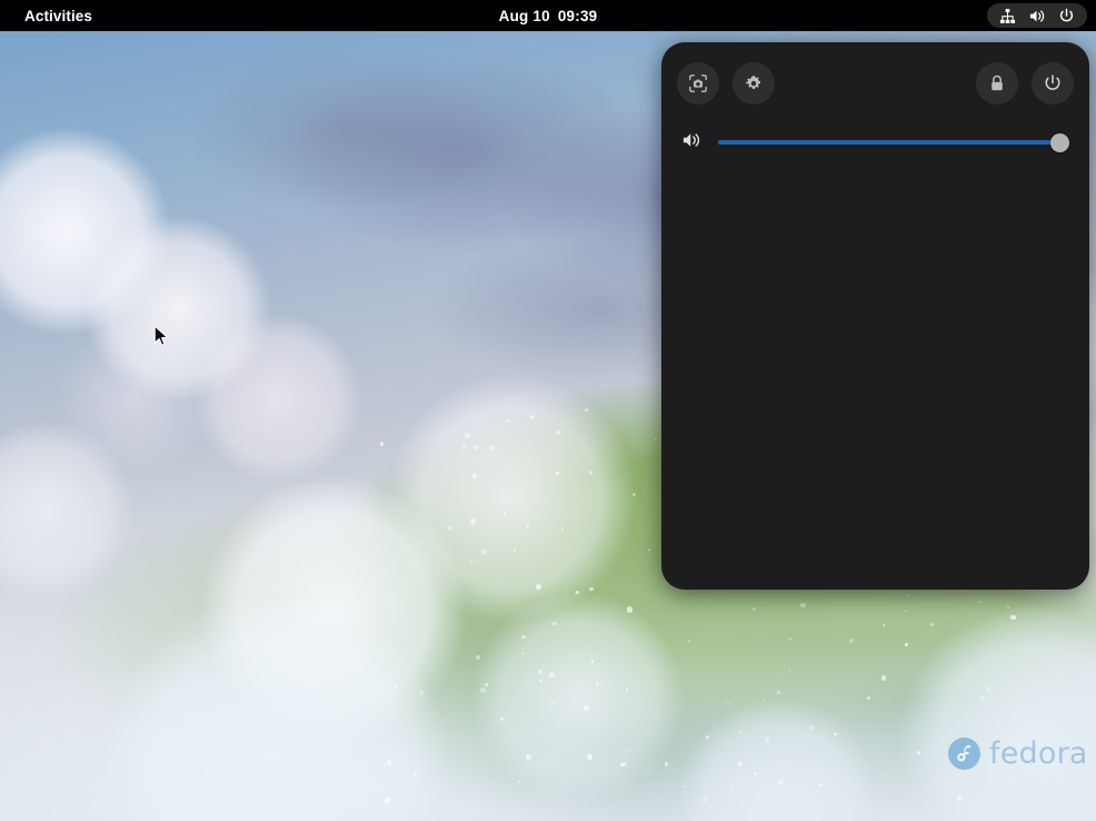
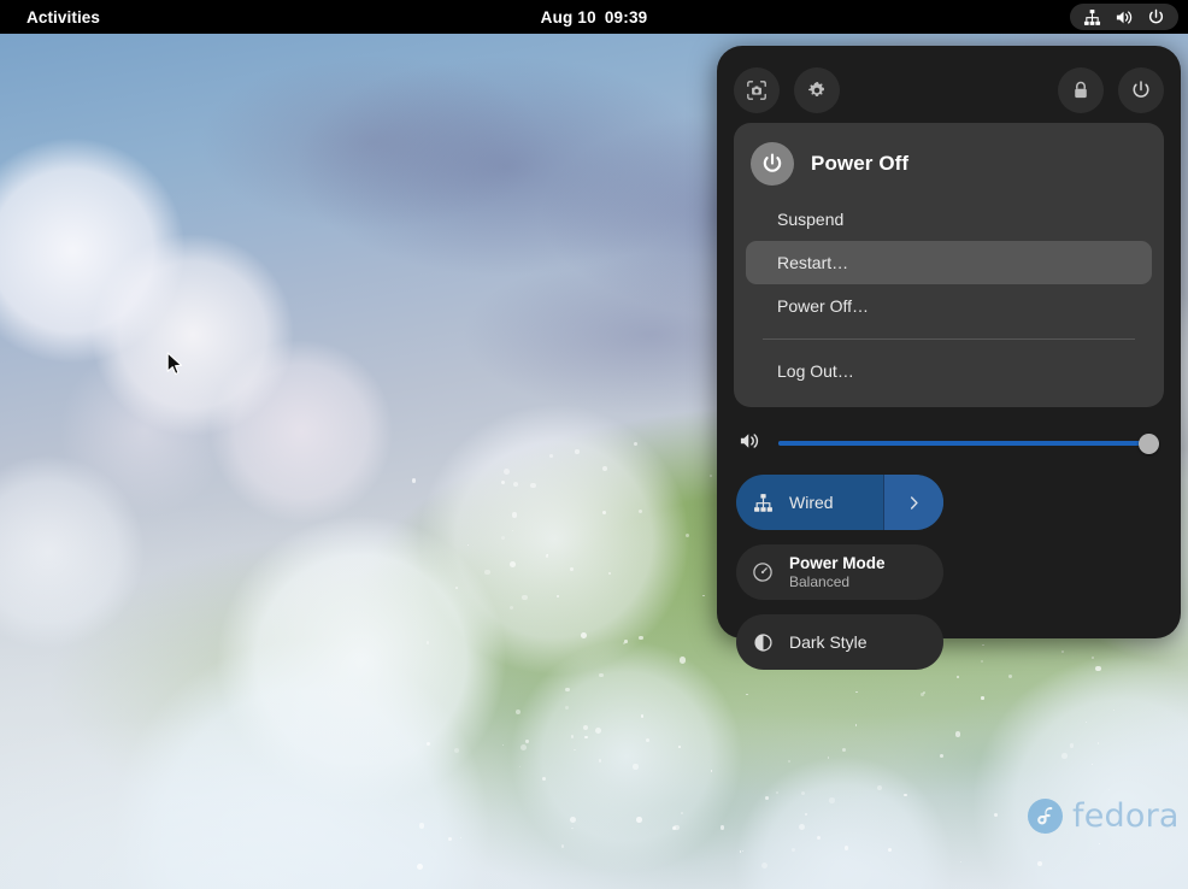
  fedora
  Activities
  Aug 10
  09:39
+ Power Off
+ Suspend
+ Restart…
+ Power Off…
+ Log Out…
+ Wired
+ Power Mode
+ Balanced
+ Dark Style
